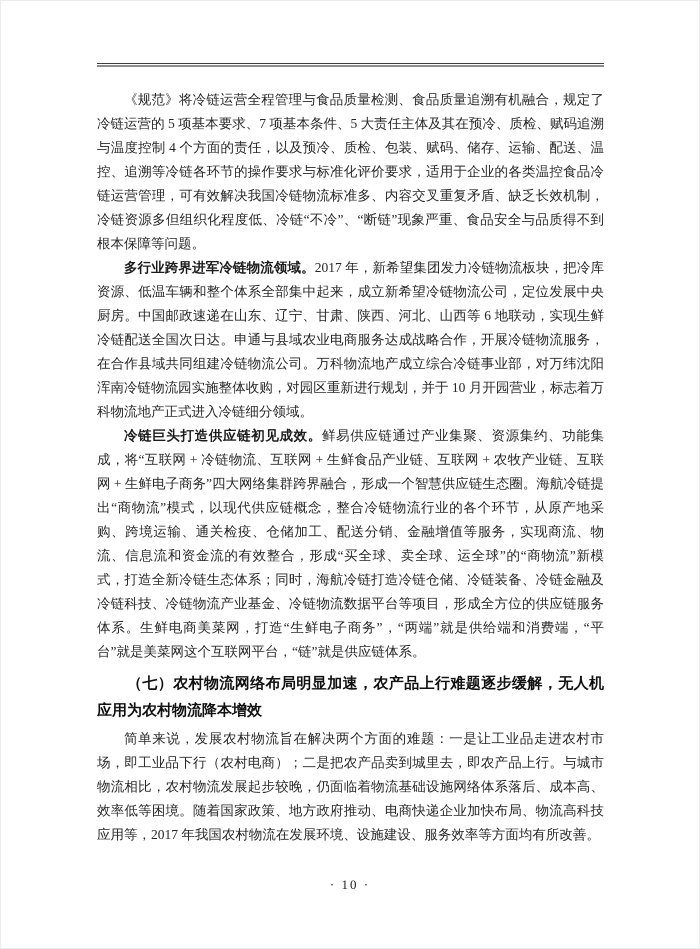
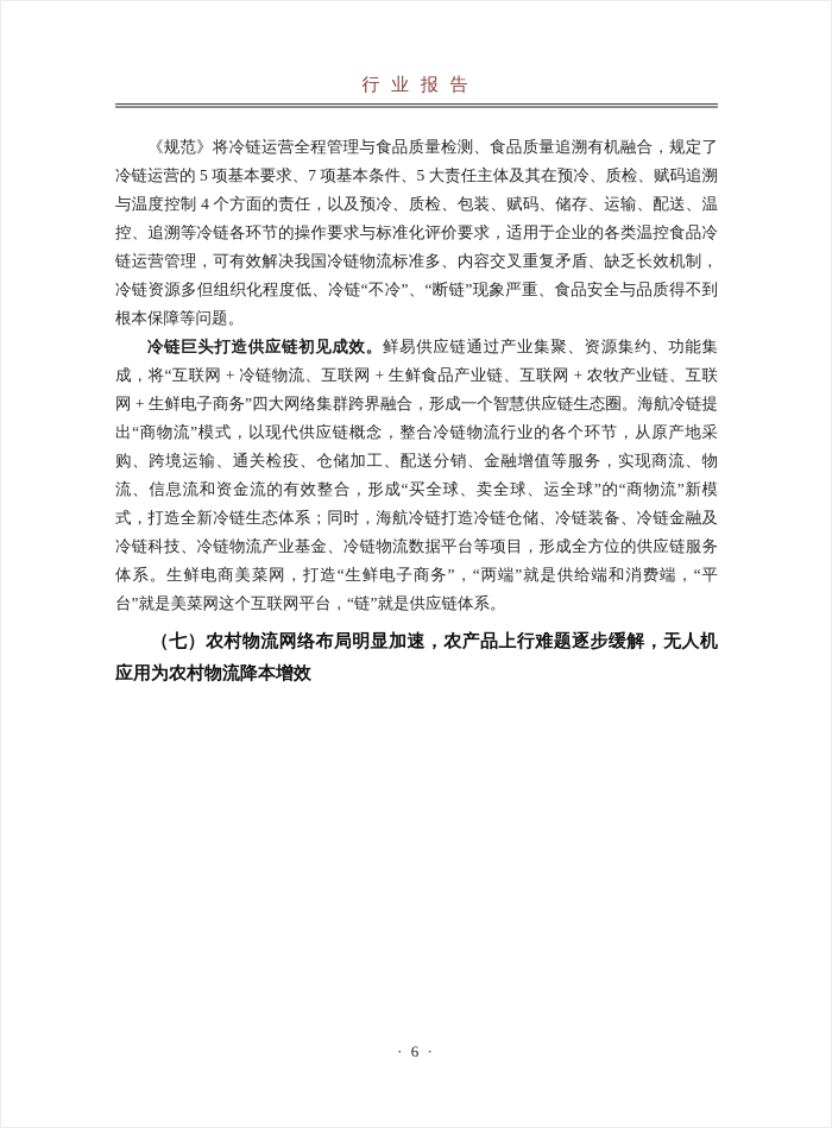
+ 行 业 报 告
  《规范》将冷链运营全程管理与食品质量检测、食品质量追溯有机融合，规定了冷链运营的 5 项基本要求、7 项基本条件、5 大责任主体及其在预冷、质检、赋码追溯与温度控制 4 个方面的责任，以及预冷、质检、包装、赋码、储存、运输、配送、温控、追溯等冷链各环节的操作要求与标准化评价要求，适用于企业的各类温控食品冷链运营管理，可有效解决我国冷链物流标准多、内容交叉重复矛盾、缺乏长效机制，冷链资源多但组织化程度低、冷链“不冷”、“断链”现象严重、食品安全与品质得不到根本保障等问题。
- 多行业跨界进军冷链物流领域。2017 年，新希望集团发力冷链物流板块，把冷库资源、低温车辆和整个体系全部集中起来，成立新希望冷链物流公司，定位发展中央厨房。中国邮政速递在山东、辽宁、甘肃、陕西、河北、山西等 6 地联动，实现生鲜冷链配送全国次日达。申通与县域农业电商服务达成战略合作，开展冷链物流服务，在合作县域共同组建冷链物流公司。万科物流地产成立综合冷链事业部，对万纬沈阳浑南冷链物流园实施整体收购，对园区重新进行规划，并于 10 月开园营业，标志着万科物流地产正式进入冷链细分领域。
  冷链巨头打造供应链初见成效。鲜易供应链通过产业集聚、资源集约、功能集成，将“互联网 + 冷链物流、互联网 + 生鲜食品产业链、互联网 + 农牧产业链、互联网 + 生鲜电子商务”四大网络集群跨界融合，形成一个智慧供应链生态圈。海航冷链提出“商物流”模式，以现代供应链概念，整合冷链物流行业的各个环节，从原产地采购、跨境运输、通关检疫、仓储加工、配送分销、金融增值等服务，实现商流、物流、信息流和资金流的有效整合，形成“买全球、卖全球、运全球”的“商物流”新模式，打造全新冷链生态体系；同时，海航冷链打造冷链仓储、冷链装备、冷链金融及冷链科技、冷链物流产业基金、冷链物流数据平台等项目，形成全方位的供应链服务体系。生鲜电商美菜网，打造“生鲜电子商务”，“两端”就是供给端和消费端，“平台”就是美菜网这个互联网平台，“链”就是供应链体系。
  （七）农村物流网络布局明显加速，农产品上行难题逐步缓解，无人机应用为农村物流降本增效
- 简单来说，发展农村物流旨在解决两个方面的难题：一是让工业品走进农村市场，即工业品下行（农村电商）；二是把农产品卖到城里去，即农产品上行。与城市物流相比，农村物流发展起步较晚，仍面临着物流基础设施网络体系落后、成本高、效率低等困境。随着国家政策、地方政府推动、电商快递企业加快布局、物流高科技应用等，2017 年我国农村物流在发展环境、设施建设、服务效率等方面均有所改善。
- · 10 ·
+ · 6 ·
